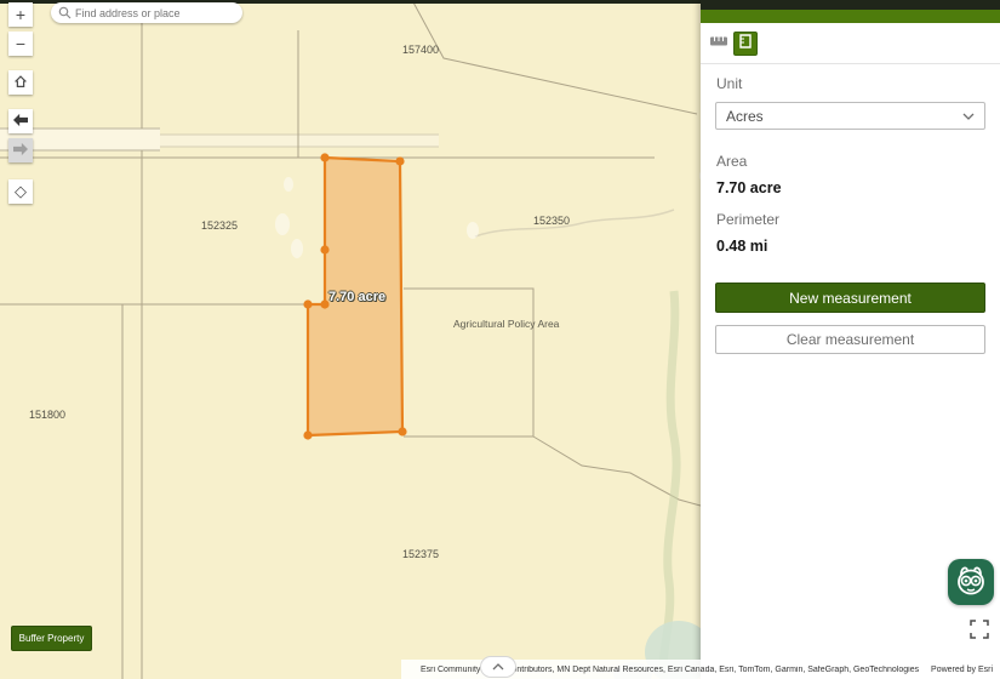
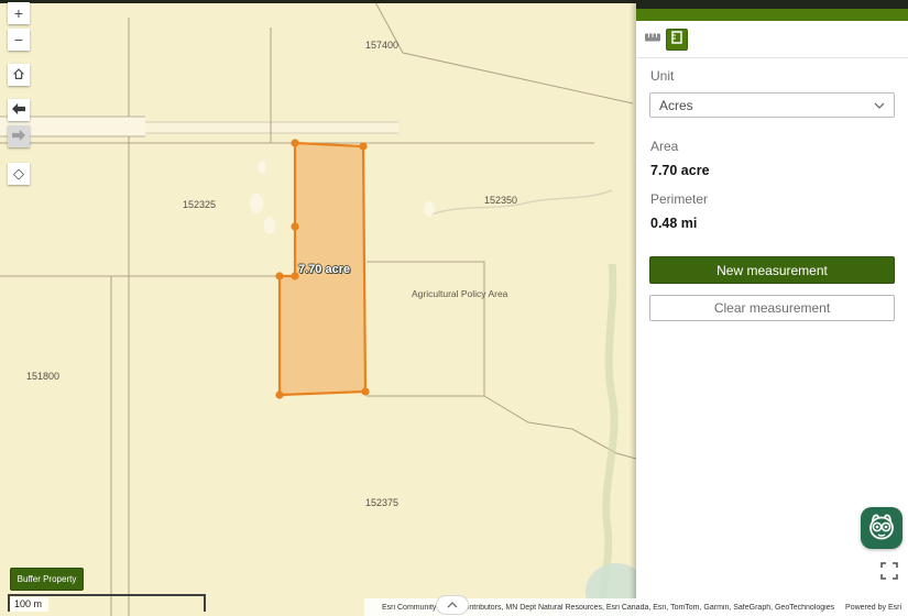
  157400
  152325
  152350
  151800
  152375
  Agricultural Policy Area
  7.70 acre
- Find address or place
  +
  −
  ◇
+ 100 m
  Buffer Property
  Unit
  Acres
  Area
  7.70 acre
  Perimeter
  0.48 mi
  New measurement
  Clear measurement
